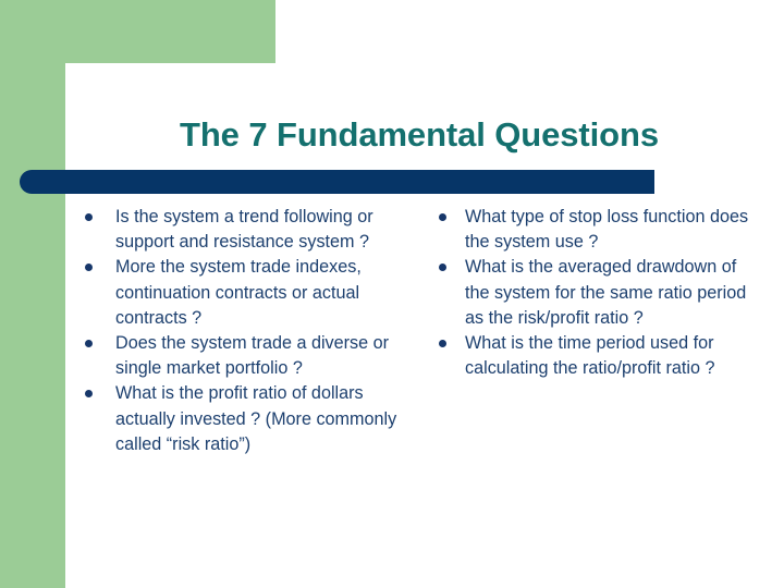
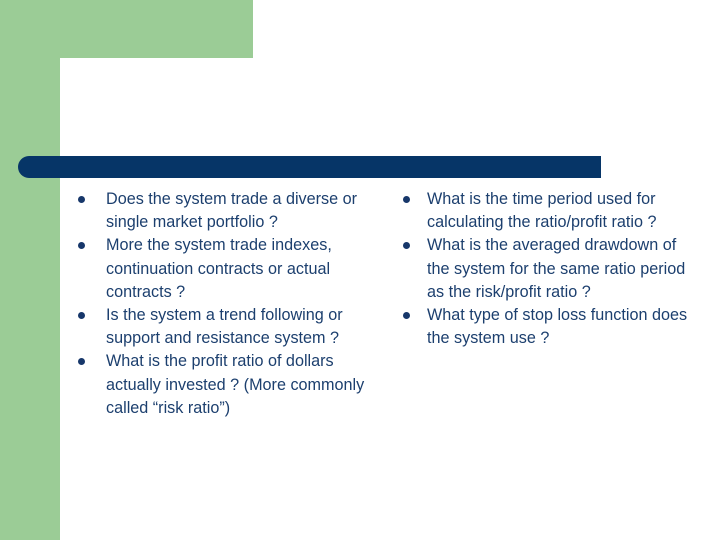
- The 7 Fundamental Questions
- Is the system a trend following or support and resistance system ?
+ Does the system trade a diverse or single market portfolio ?
  More the system trade indexes, continuation contracts or actual contracts ?
- Does the system trade a diverse or single market portfolio ?
+ Is the system a trend following or support and resistance system ?
  What is the profit ratio of dollars actually invested ? (More commonly called “risk ratio”)
- What type of stop loss function does the system use ?
+ What is the time period used for calculating the ratio/profit ratio ?
  What is the averaged drawdown of the system for the same ratio period as the risk/profit ratio ?
- What is the time period used for calculating the ratio/profit ratio ?
+ What type of stop loss function does the system use ?
